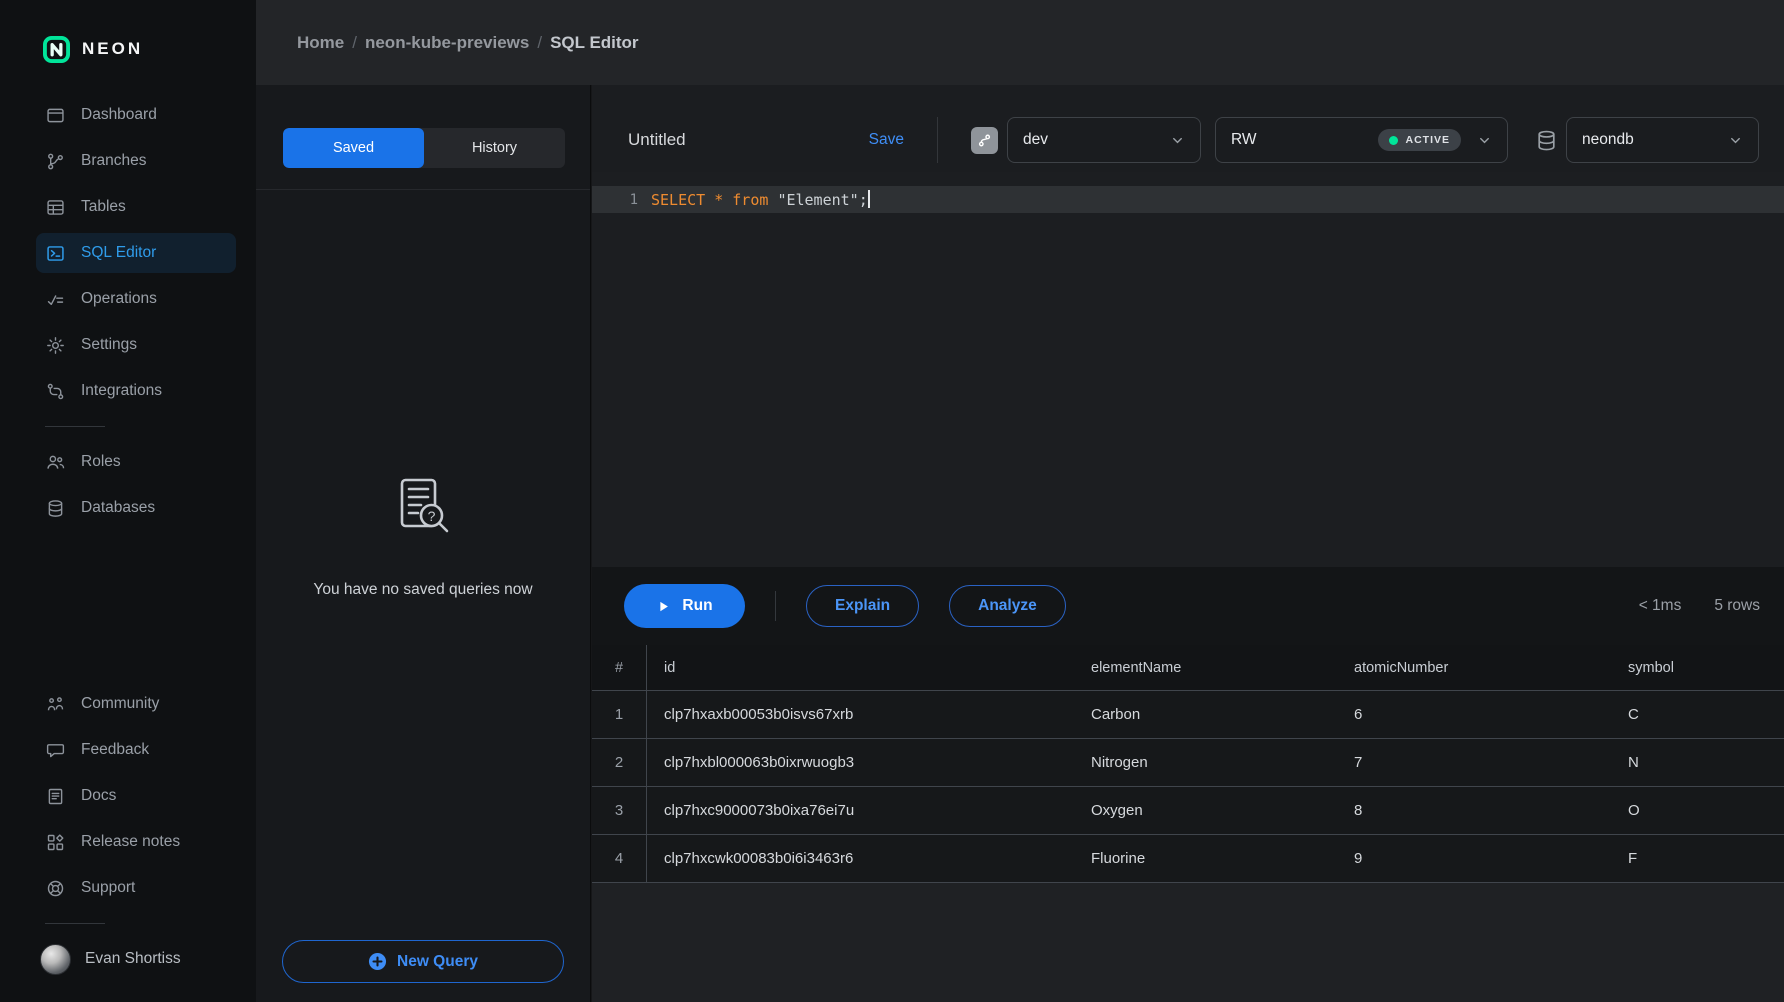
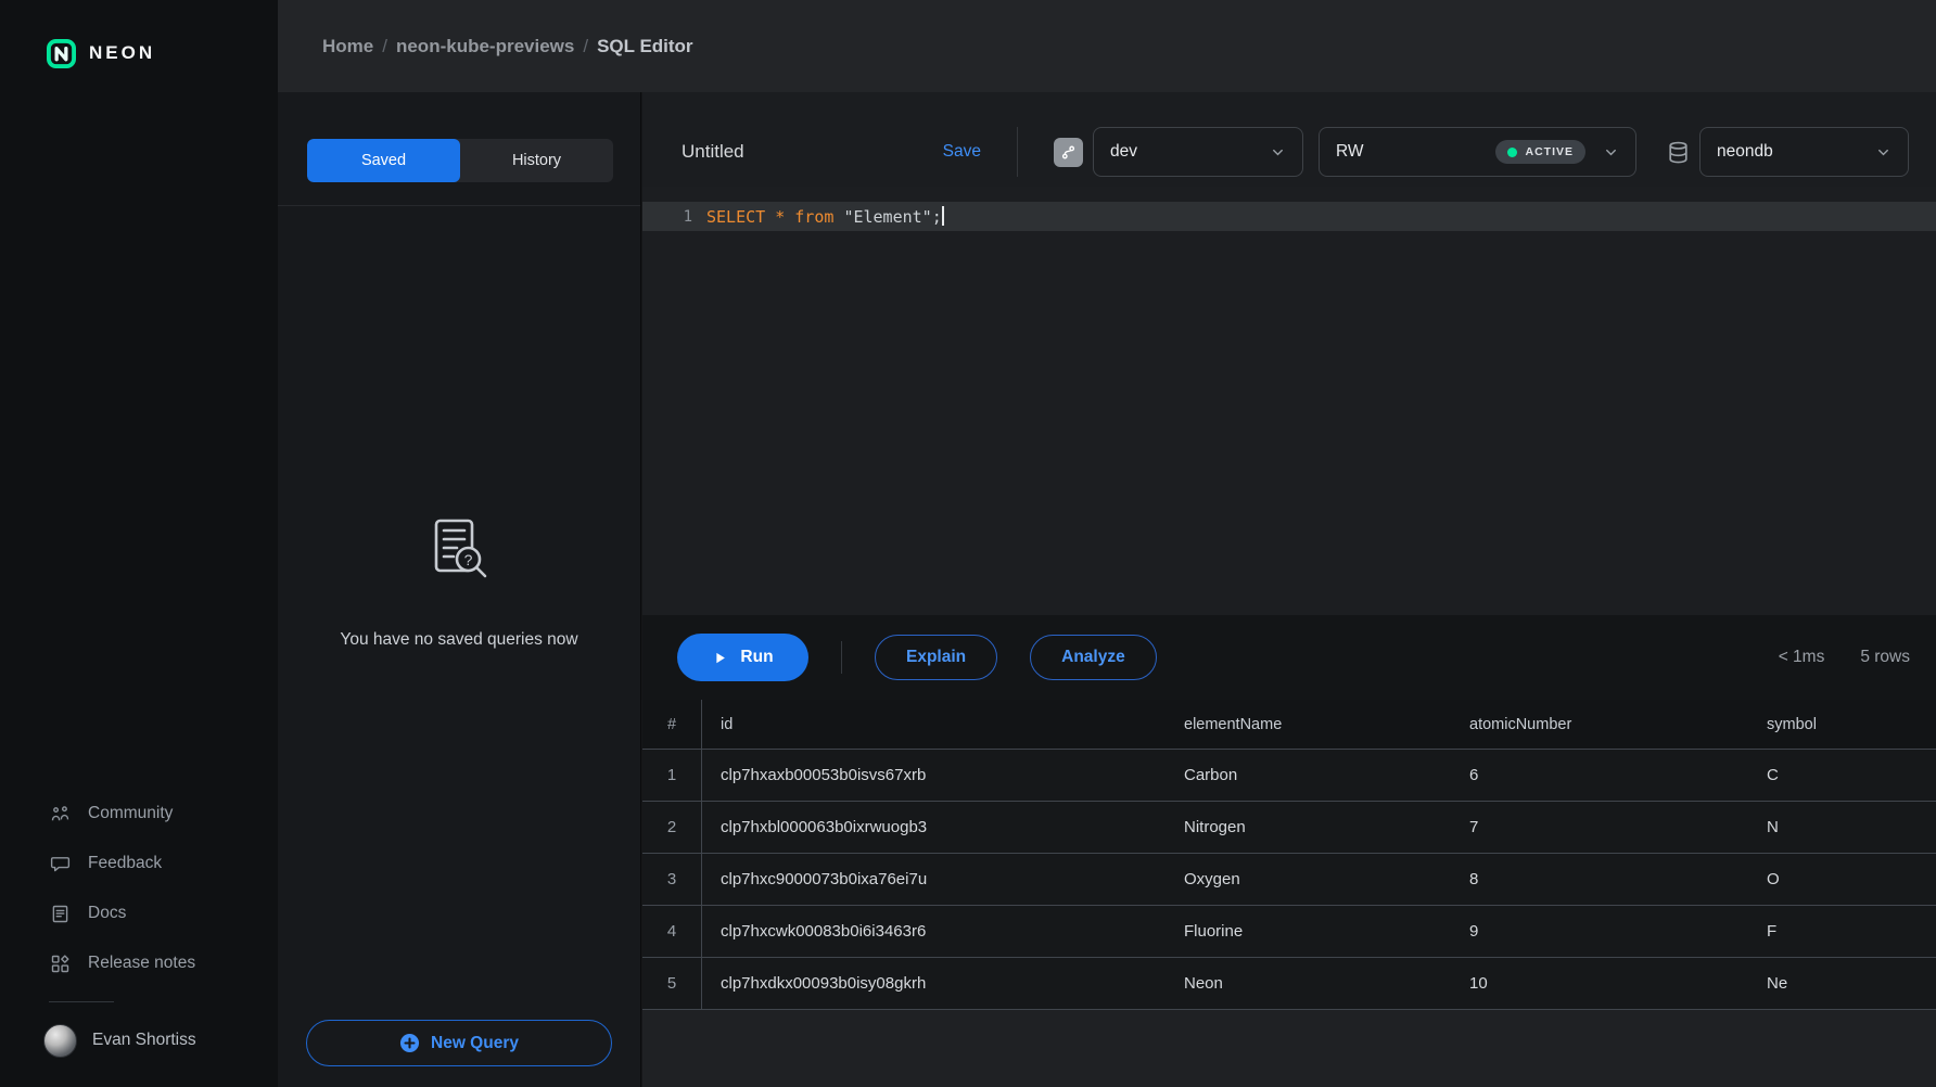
  NEON
- Dashboard
- Branches
- Tables
- SQL Editor
- Operations
- Settings
- Integrations
- Roles
- Databases
  Community
  Feedback
  Docs
  Release notes
- Support
  Evan Shortiss
  Home / neon-kube-previews / SQL Editor
  Saved
  History
  ?
  You have no saved queries now
  New Query
  Untitled
  Save
  dev
  RW
  ACTIVE
  neondb
  1
  SELECT * from "Element";
  Run
  Explain
  Analyze
  < 1ms
  5 rows
  #
  id
  elementName
  atomicNumber
  symbol
  1
  clp7hxaxb00053b0isvs67xrb
  Carbon
  6
  C
  2
  clp7hxbl000063b0ixrwuogb3
  Nitrogen
  7
  N
  3
  clp7hxc9000073b0ixa76ei7u
  Oxygen
  8
  O
  4
  clp7hxcwk00083b0i6i3463r6
  Fluorine
  9
  F
+ 5
+ clp7hxdkx00093b0isy08gkrh
+ Neon
+ 10
+ Ne
